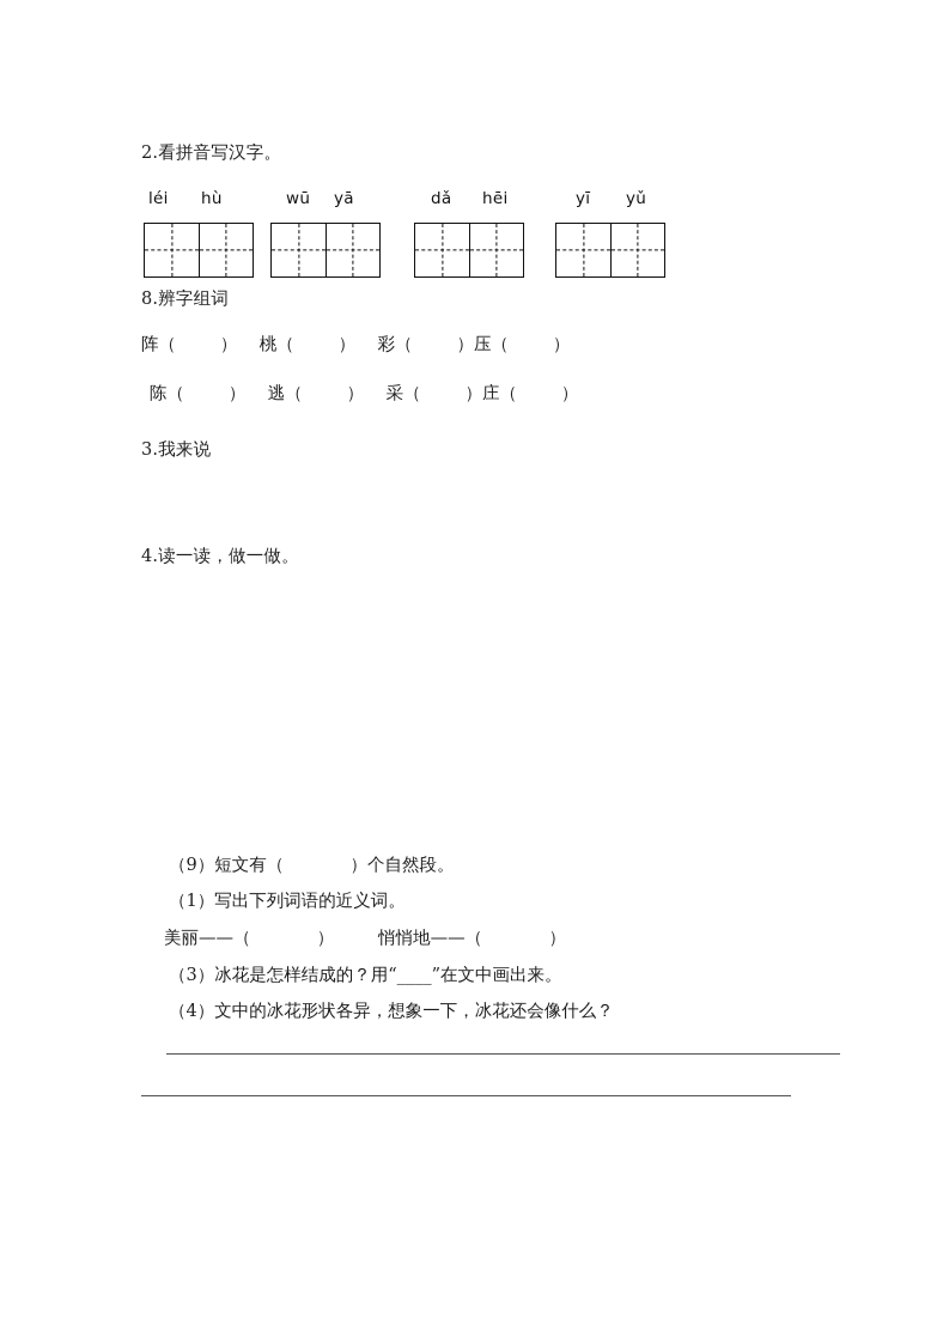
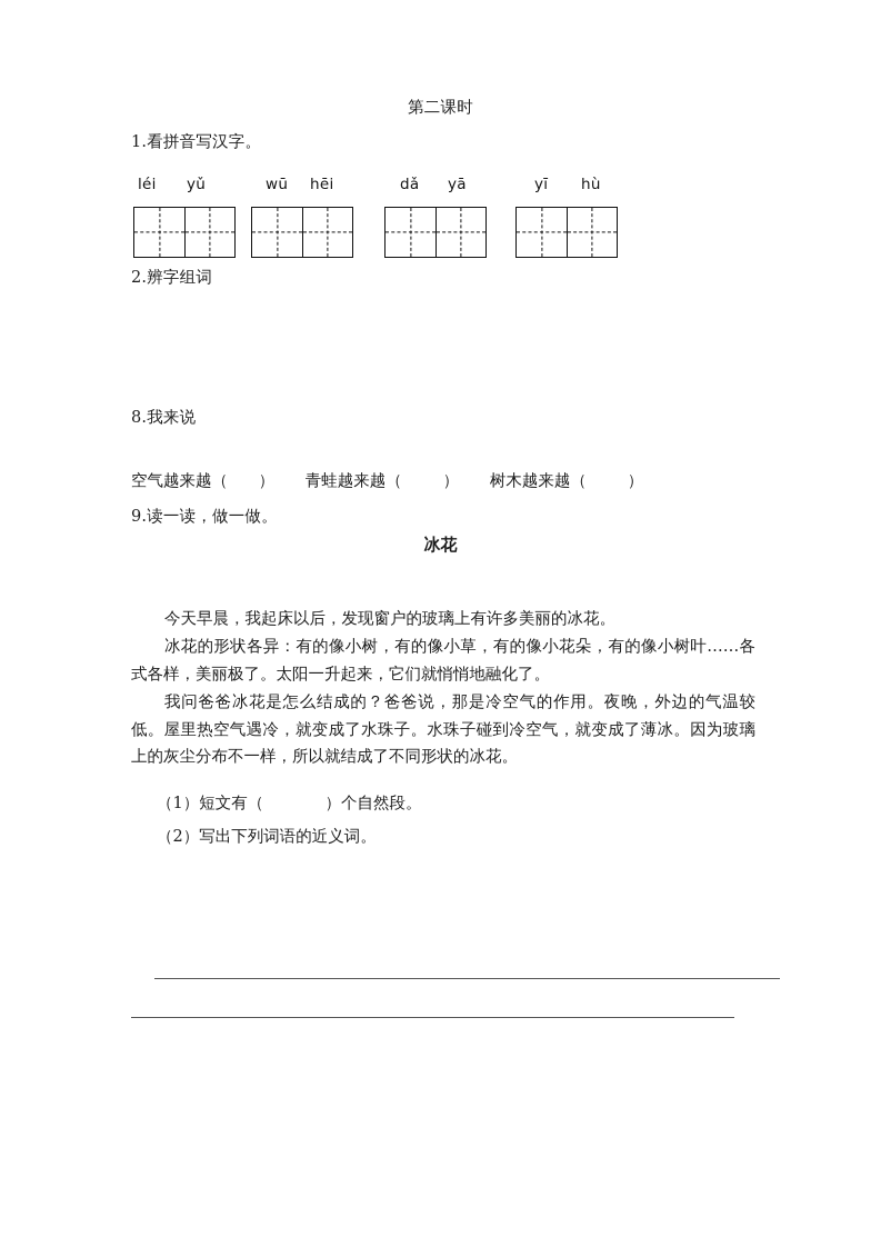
+ 第二课时
- 2.看拼音写汉字。
+ 1.看拼音写汉字。
  léi
- hù
+ yǔ
  wū
- yā
+ hēi
  dǎ
- hēi
+ yā
  yī
- yǔ
+ hù
- 8.辨字组词
+ 2.辨字组词
- 阵（ ） 桃（ ） 彩（ ）压（ ）
- 陈（ ） 逃（ ） 采（ ）庄（ ）
- 3.我来说
+ 8.我来说
+ 空气越来越（ ） 青蛙越来越（ ） 树木越来越（ ）
- 4.读一读，做一做。
+ 9.读一读，做一做。
+ 冰花
+ 今天早晨，我起床以后，发现窗户的玻璃上有许多美丽的冰花。
+ 冰花的形状各异：有的像小树，有的像小草，有的像小花朵，有的像小树叶……各式各样，美丽极了。太阳一升起来，它们就悄悄地融化了。
+ 我问爸爸冰花是怎么结成的？爸爸说，那是冷空气的作用。夜晚，外边的气温较低。屋里热空气遇冷，就变成了水珠子。水珠子碰到冷空气，就变成了薄冰。因为玻璃上的灰尘分布不一样，所以就结成了不同形状的冰花。
- （9）短文有（ ）个自然段。
+ （1）短文有（ ）个自然段。
- （1）写出下列词语的近义词。
+ （2）写出下列词语的近义词。
- 美丽——（ ） 悄悄地——（ ）
- （3）冰花是怎样结成的？用“____”在文中画出来。
- （4）文中的冰花形状各异，想象一下，冰花还会像什么？
